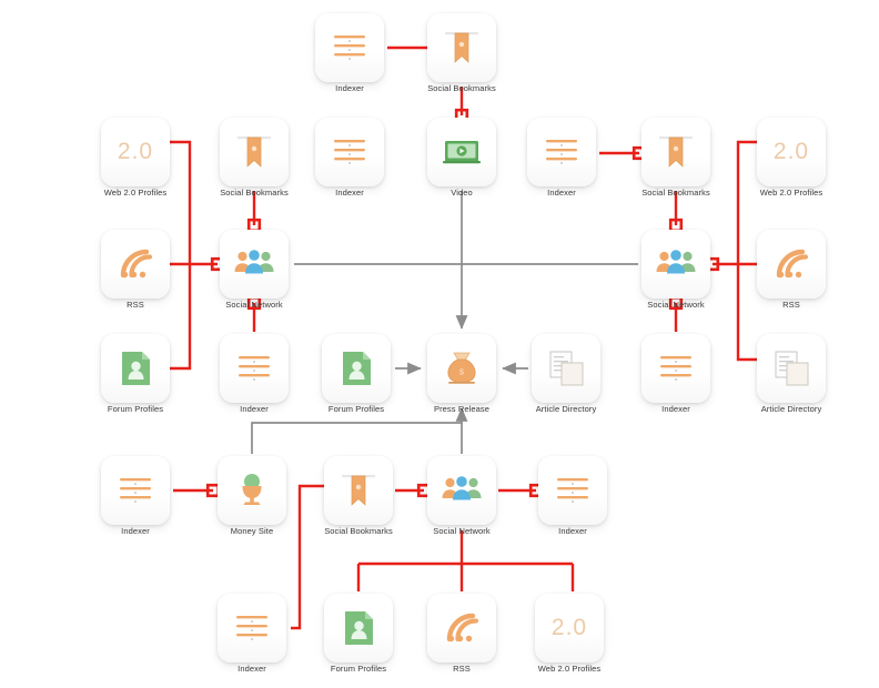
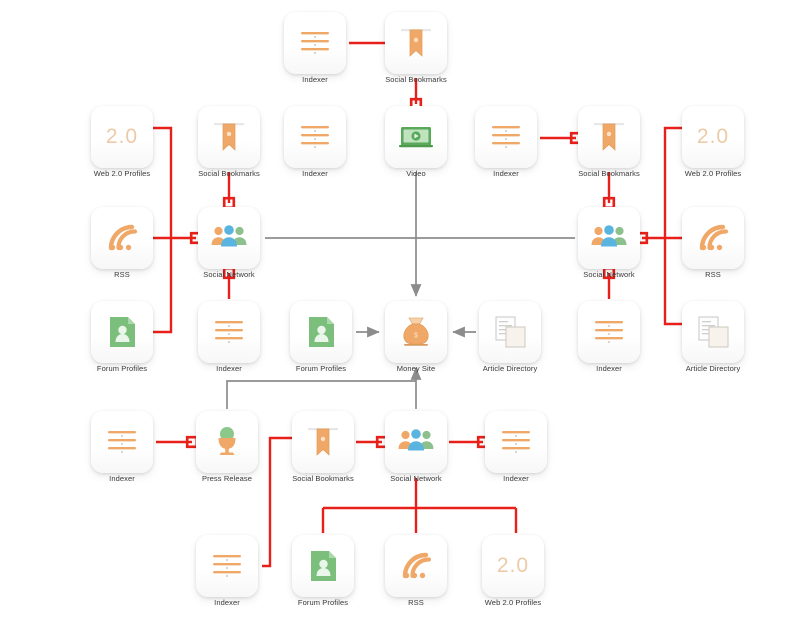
  Indexer
  Social Bookmarks
  2.0
  Web 2.0 Profiles
  Social Bookmarks
  Indexer
  Video
  Indexer
  Social Bookmarks
  2.0
  Web 2.0 Profiles
  RSS
  Social Network
  Social Network
  RSS
  Forum Profiles
  Indexer
  Forum Profiles
- Press Release
+ Money Site
  Article Directory
  Indexer
  Article Directory
  Indexer
- Money Site
+ Press Release
  Social Bookmarks
  Social Network
  Indexer
  Indexer
  Forum Profiles
  RSS
  2.0
  Web 2.0 Profiles
